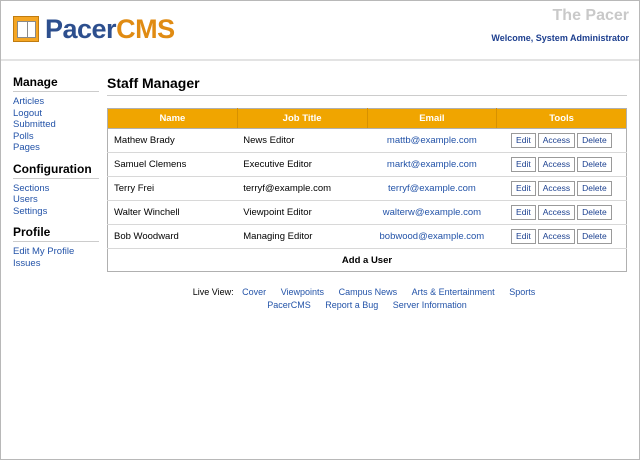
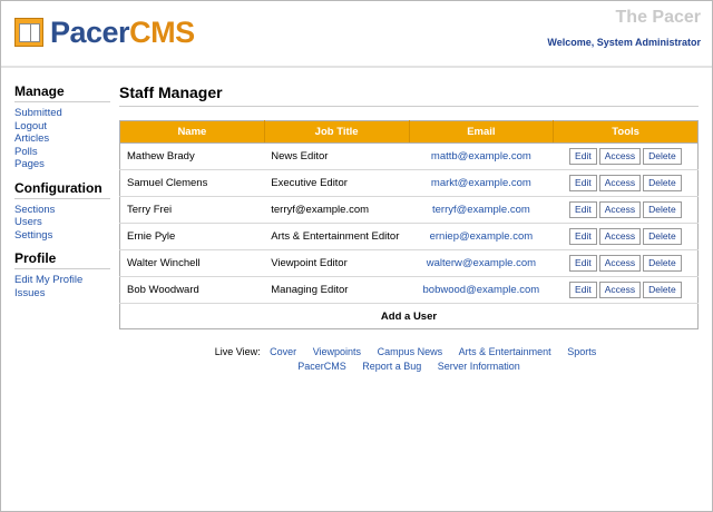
  PacerCMS
  The Pacer
  Welcome, System Administrator
  Manage
- Articles
+ Submitted
  Logout
- Submitted
+ Articles
  Polls
  Pages
  Configuration
  Sections
  Users
  Settings
  Profile
  Edit My Profile
  Issues
  Staff Manager
  Name	Job Title	Email	Tools
  Mathew Brady	News Editor	mattb@example.com	Edit Access Delete
  Samuel Clemens	Executive Editor	markt@example.com	Edit Access Delete
  Terry Frei	terryf@example.com	terryf@example.com	Edit Access Delete
+ Ernie Pyle	Arts & Entertainment Editor	erniep@example.com	Edit Access Delete
  Walter Winchell	Viewpoint Editor	walterw@example.com	Edit Access Delete
  Bob Woodward	Managing Editor	bobwood@example.com	Edit Access Delete
  Add a User
  Live View: Cover Viewpoints Campus News Arts & Entertainment Sports
  PacerCMS Report a Bug Server Information
